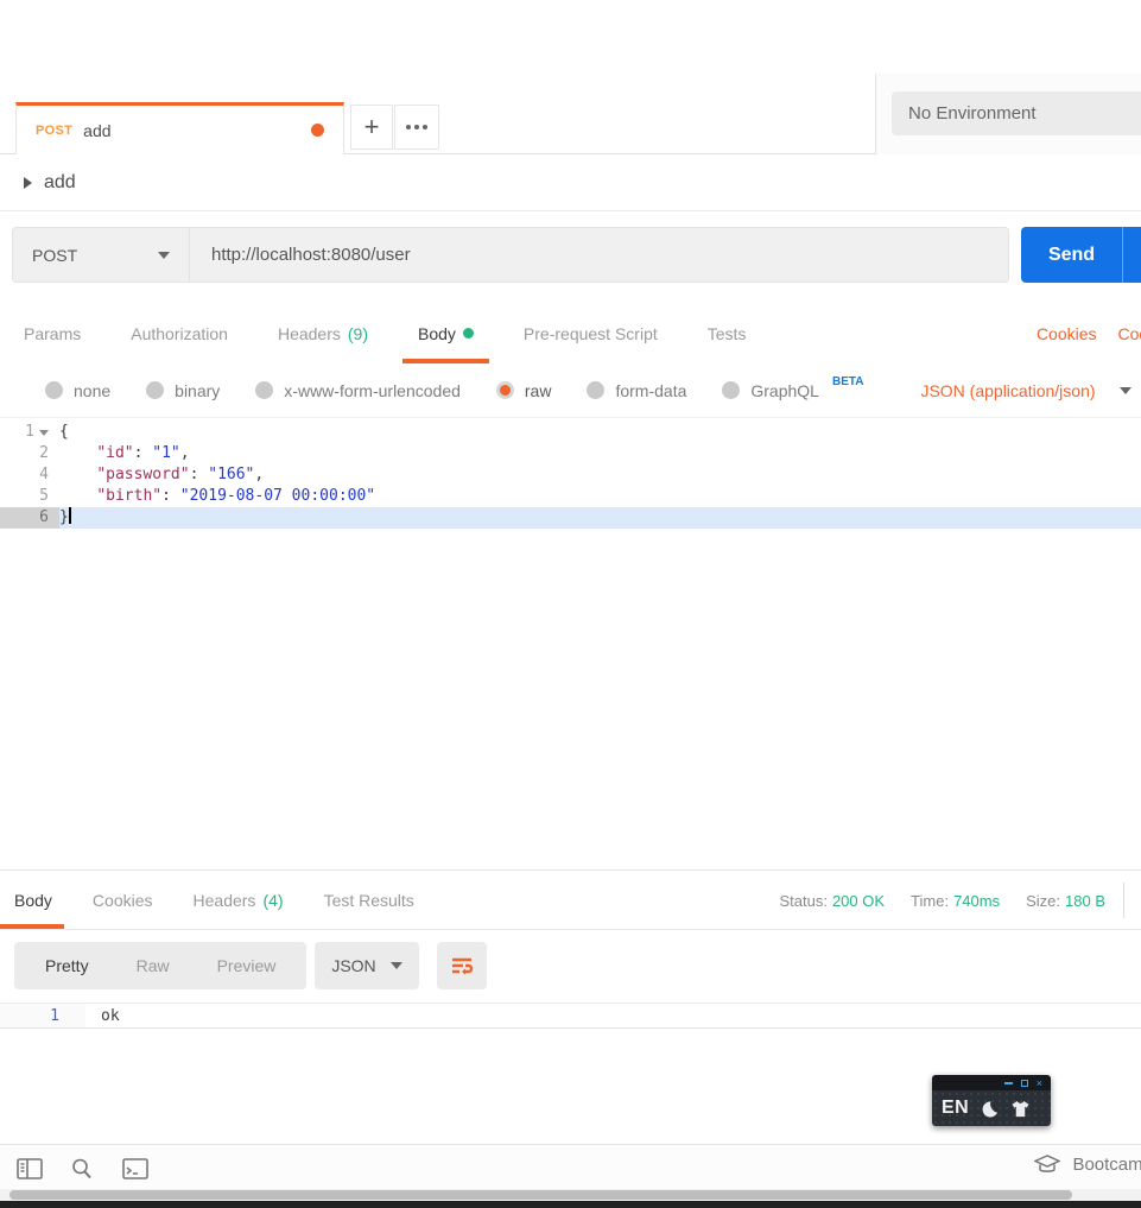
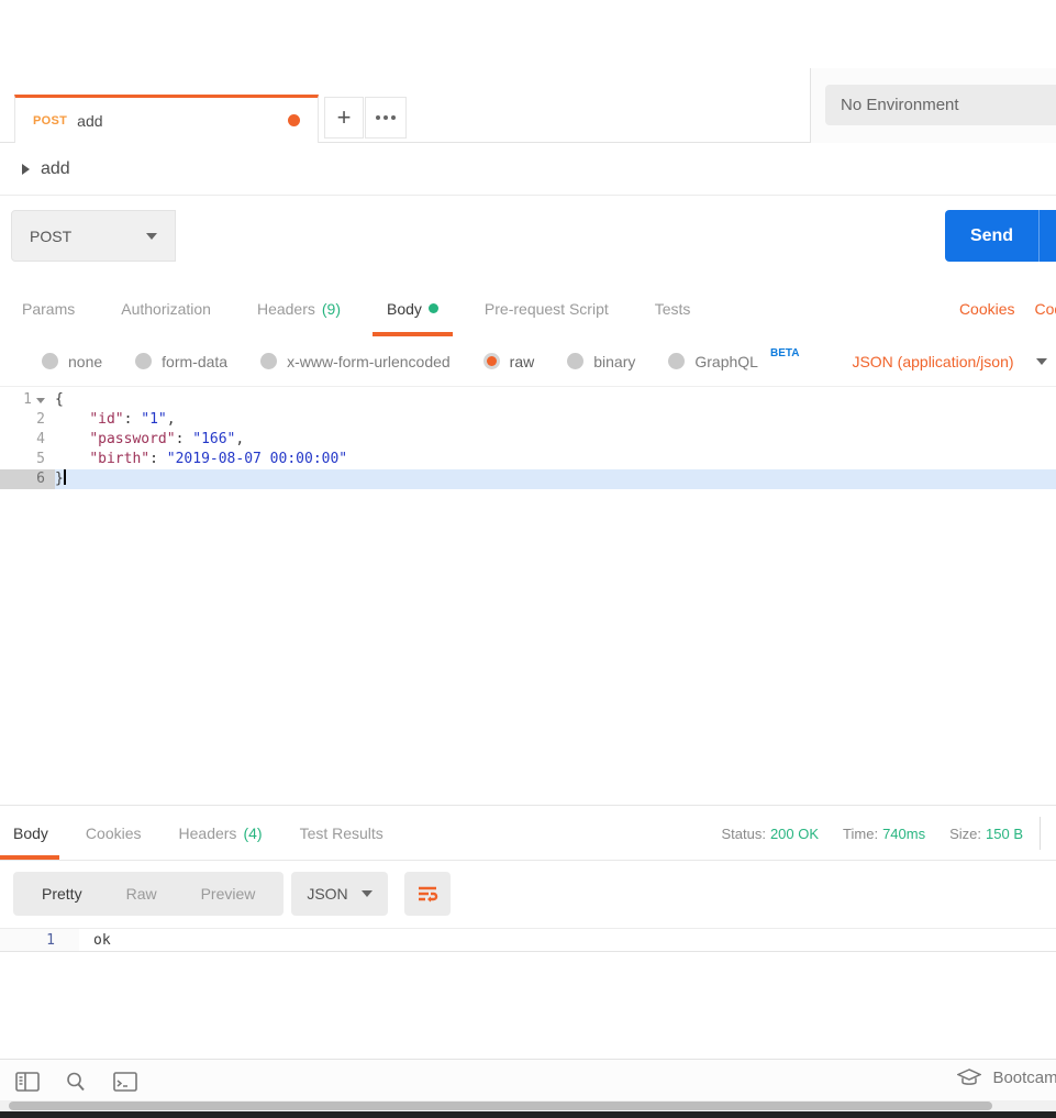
  POST
  add
  +
  No Environment
  add
  POST
- http://localhost:8080/user
  Send
  Params
  Authorization
  Headers
  (9)
  Body
  Pre-request Script
  Tests
  Cookies
  none
- binary
+ form-data
  x-www-form-urlencoded
  raw
- form-data
+ binary
  GraphQL
  BETA
  JSON (application/json)
  1
  {
  2
  "id": "1",
  4
  "password": "166",
  5
  "birth": "2019-08-07 00:00:00"
  6
  }
  Body
  Cookies
  Headers
  (4)
  Test Results
  Status: 200 OK
  Time: 740ms
- Size: 180 B
+ Size: 150 B
  Pretty
  Raw
  Preview
  JSON
  1
  ok
- ×
- EN
  Bootcam
